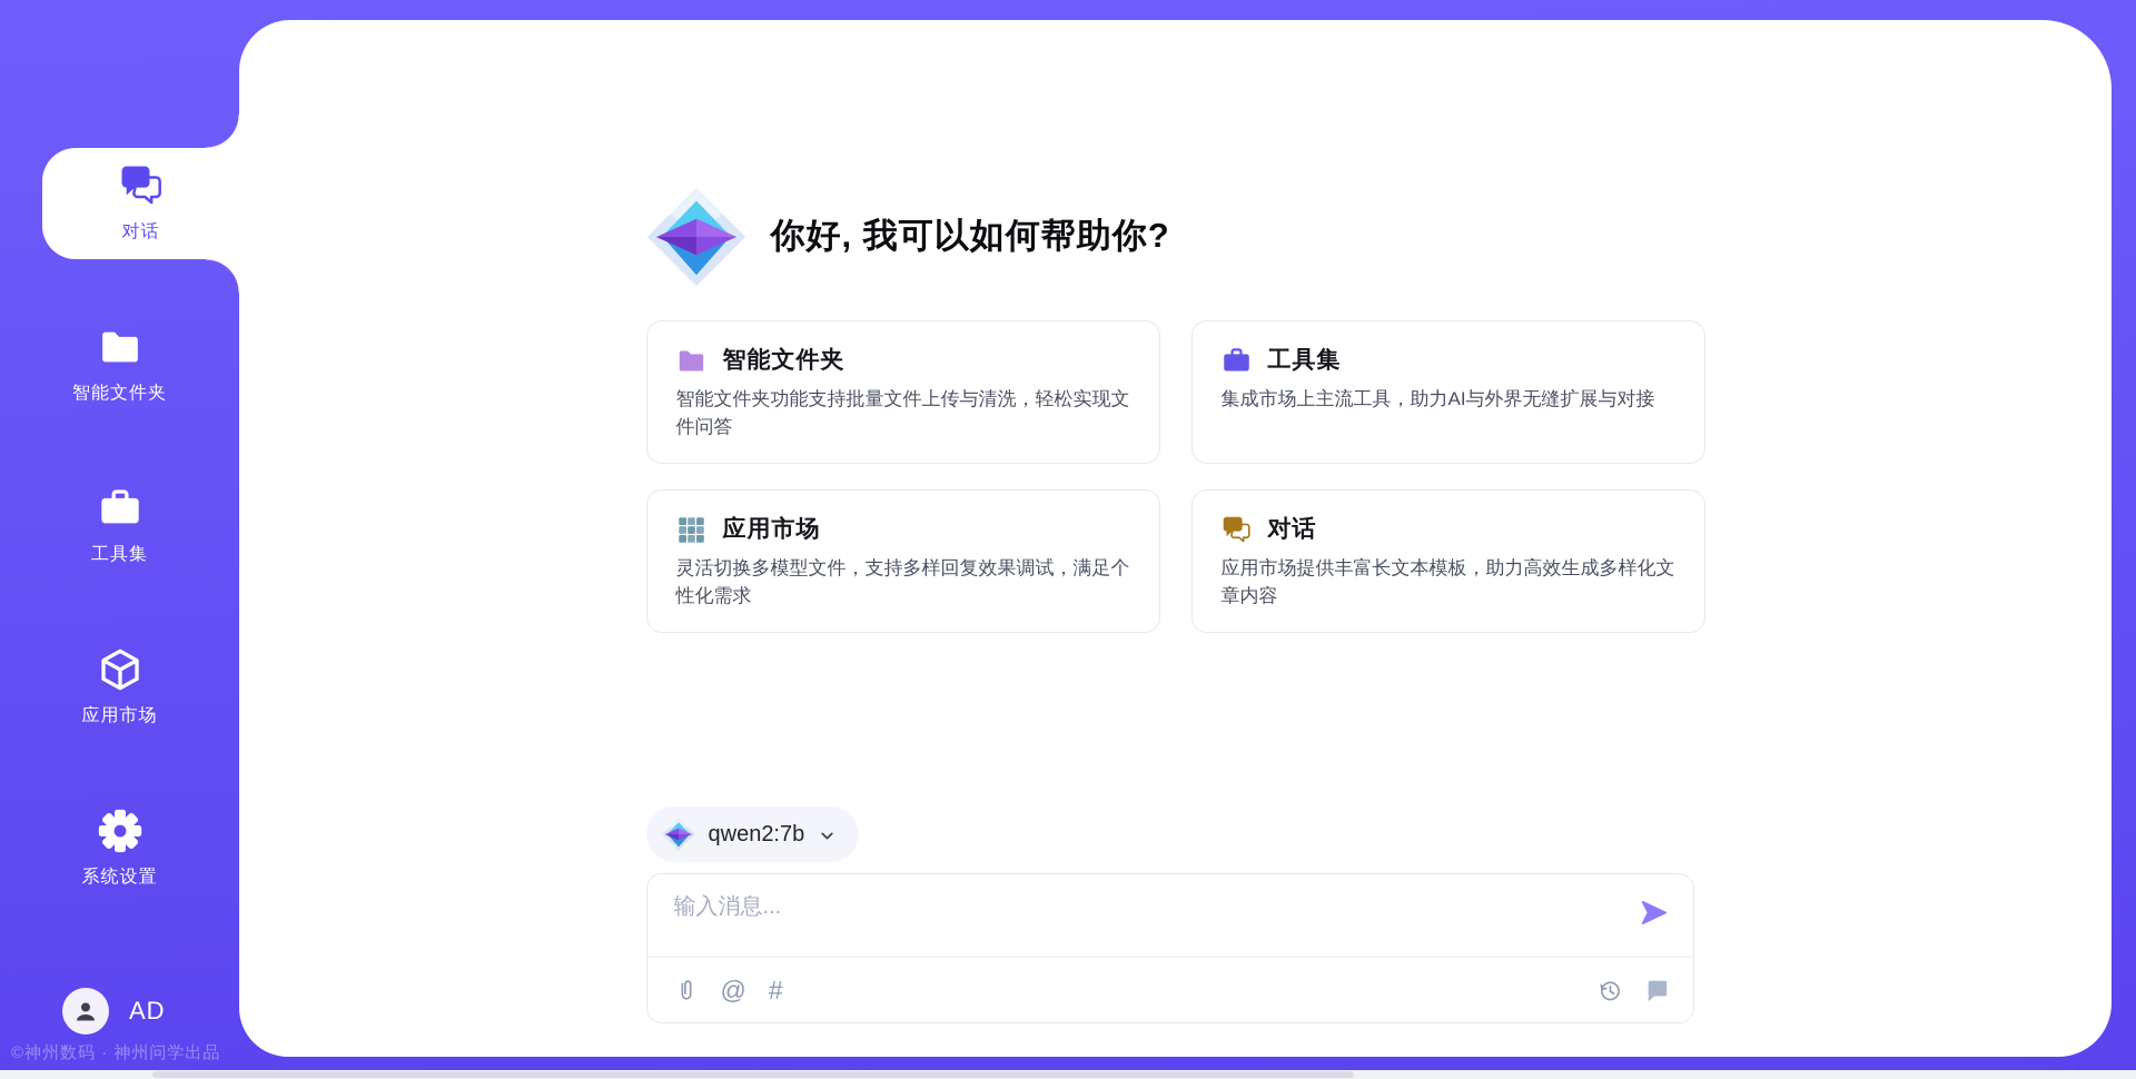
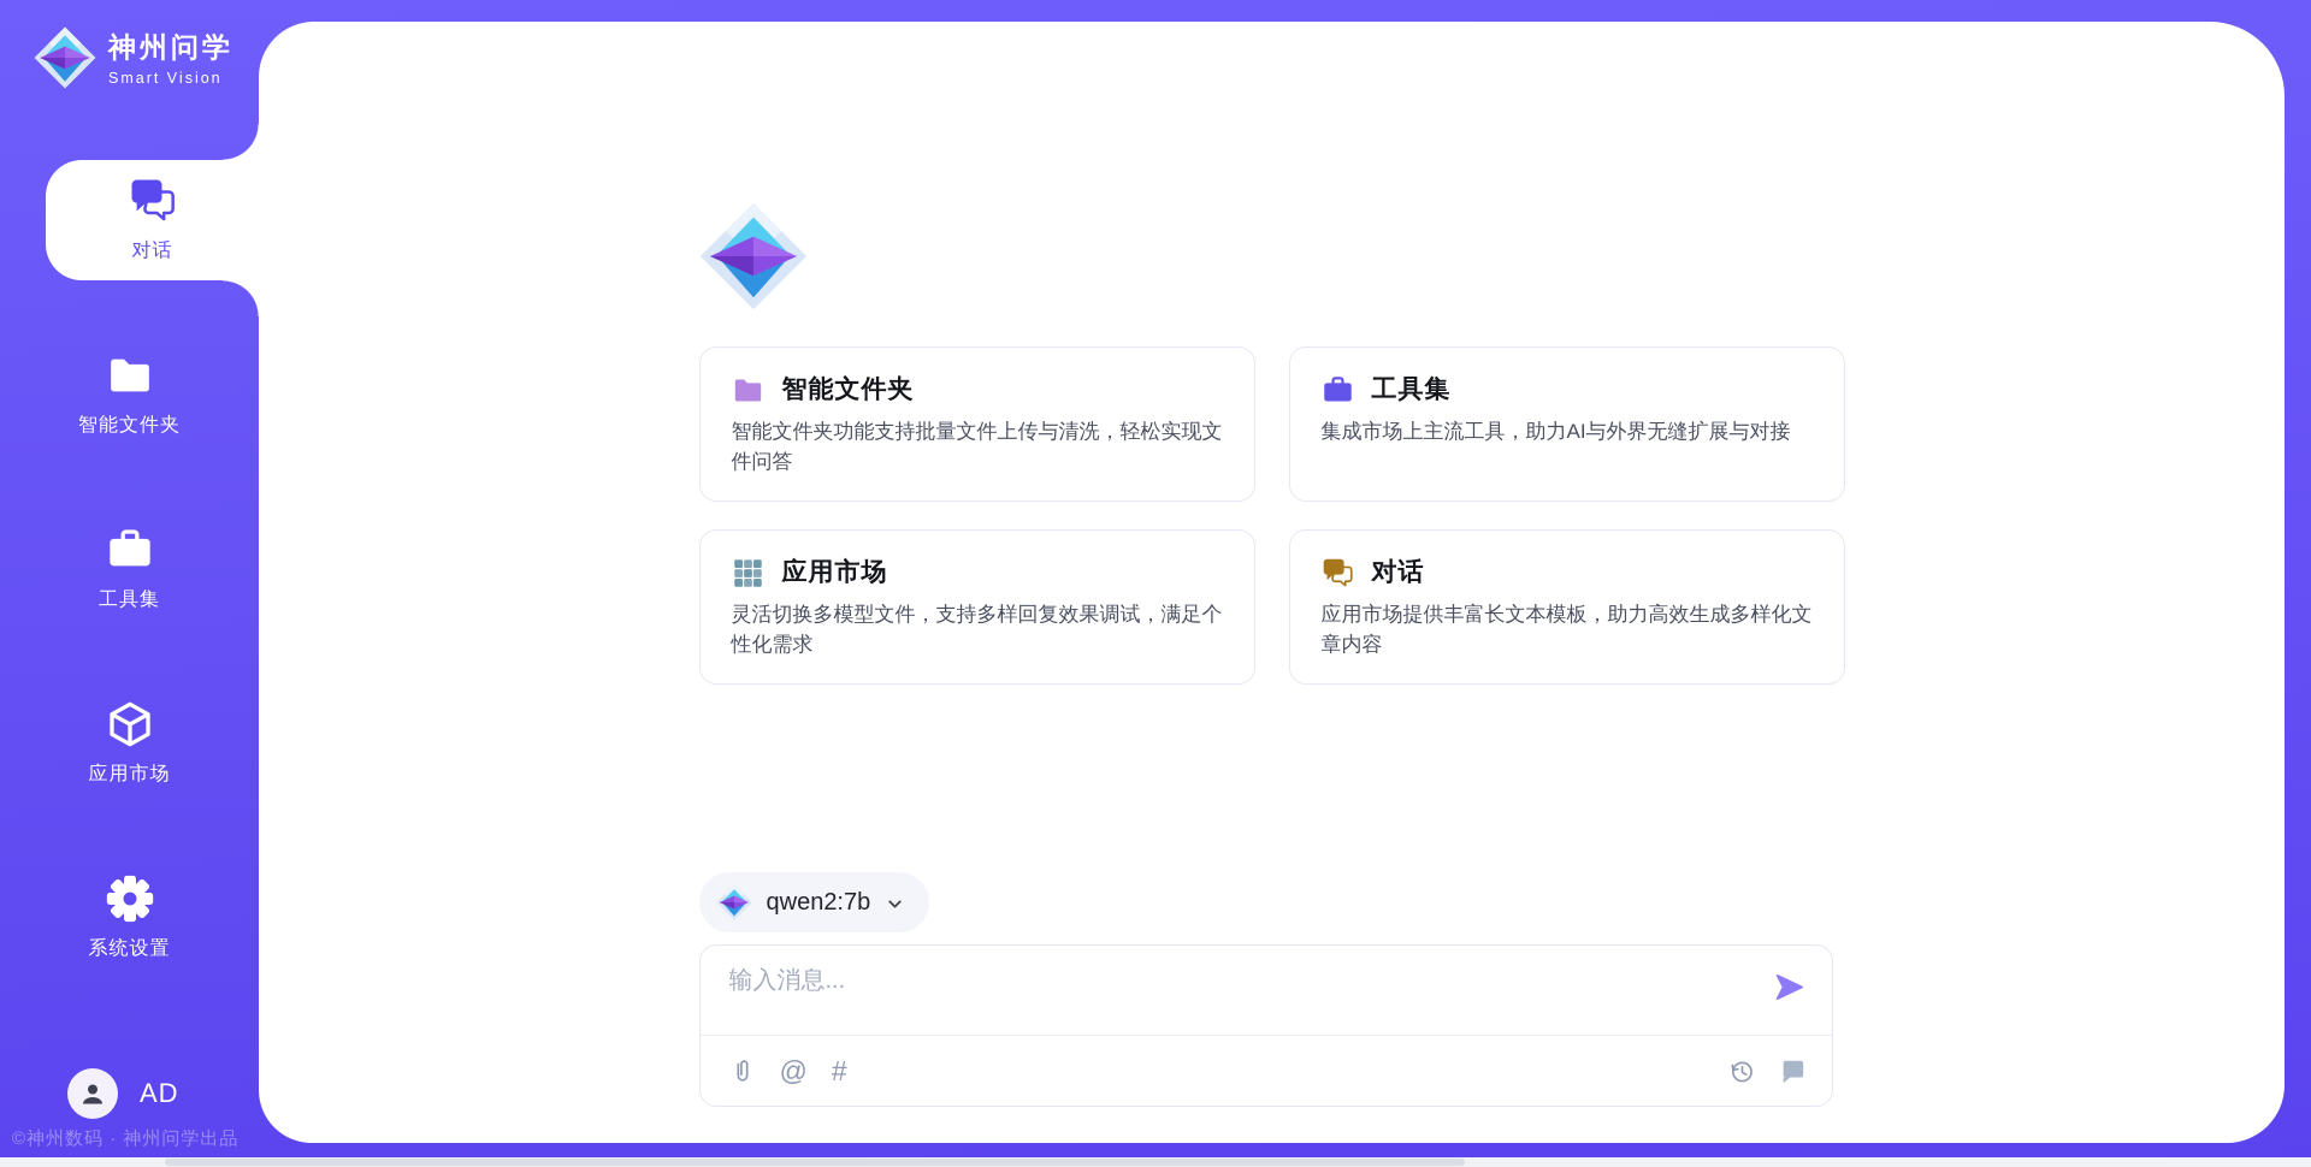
+ 神州问学
+ Smart Vision
  对话
  智能文件夹
  工具集
  应用市场
  系统设置
  AD
  ©神州数码 · 神州问学出品
- 你好, 我可以如何帮助你?
  智能文件夹
  智能文件夹功能支持批量文件上传与清洗，轻松实现文件问答
  工具集
  集成市场上主流工具，助力AI与外界无缝扩展与对接
  应用市场
  灵活切换多模型文件，支持多样回复效果调试，满足个性化需求
  对话
  应用市场提供丰富长文本模板，助力高效生成多样化文章内容
  qwen2:7b
  输入消息...
  @
  #
